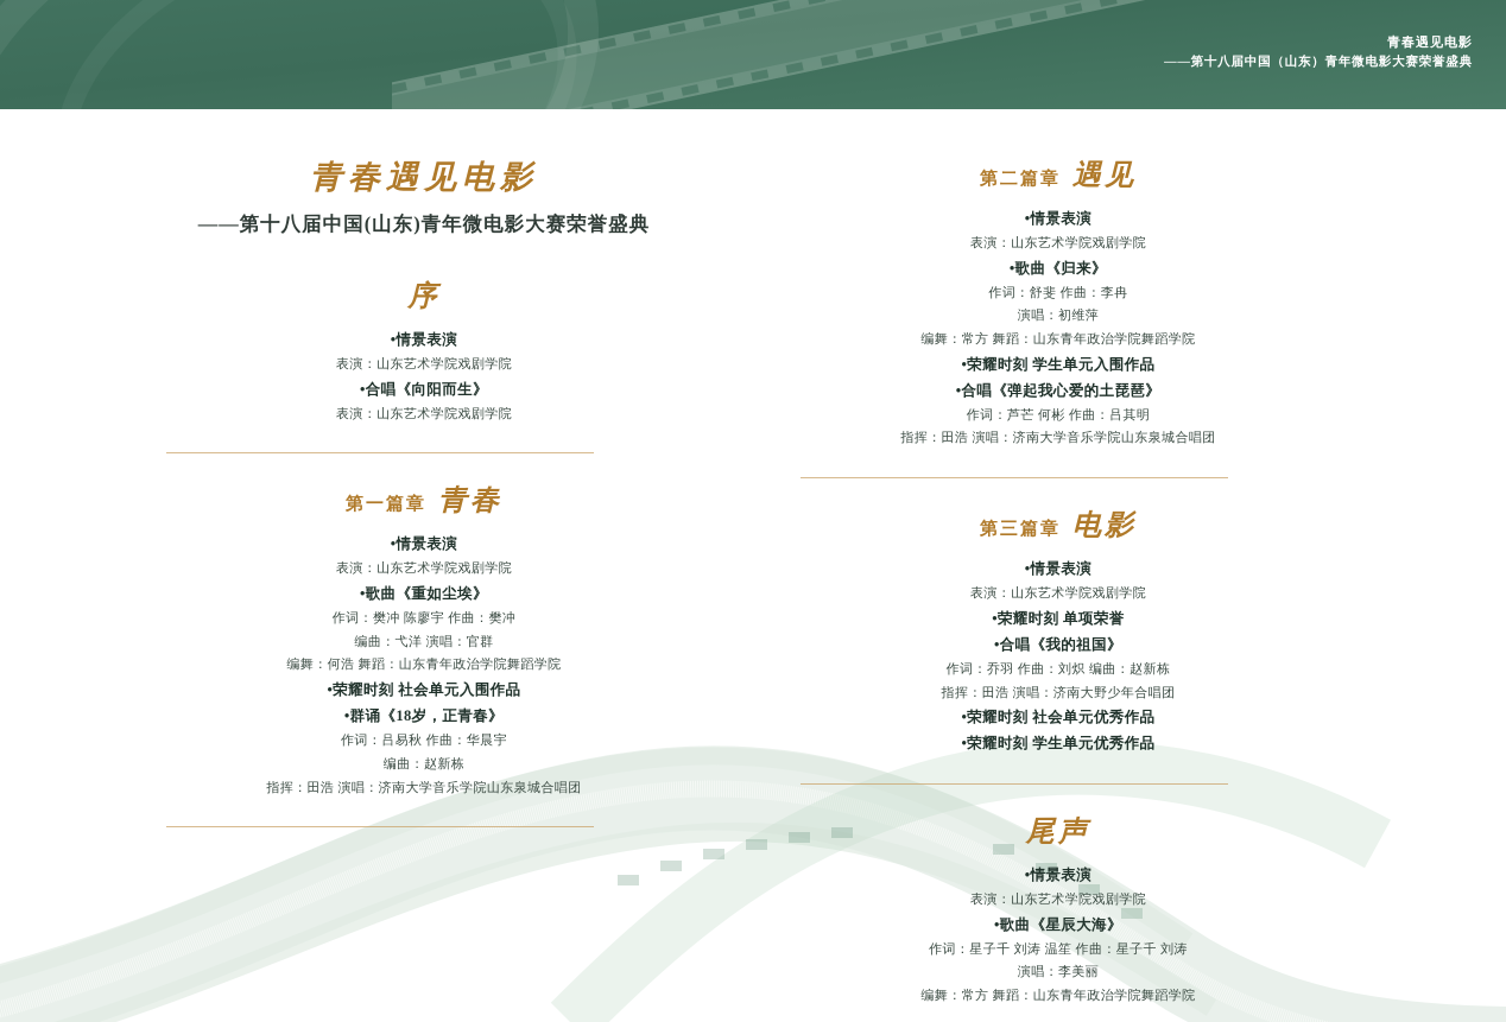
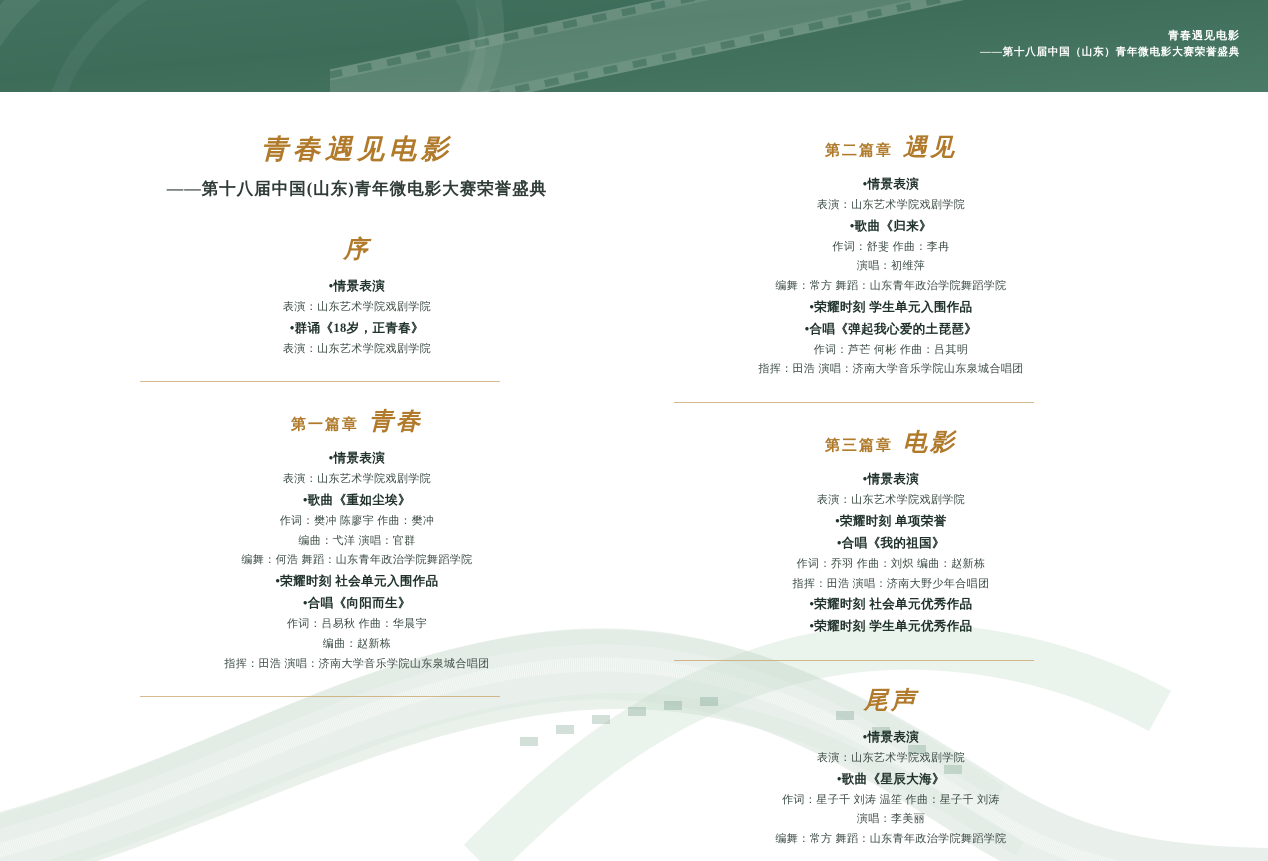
  青春遇见电影
  ——第十八届中国（山东）青年微电影大赛荣誉盛典
  青春遇见电影
  ——第十八届中国(山东)青年微电影大赛荣誉盛典
  序
  •情景表演
  表演：山东艺术学院戏剧学院
- •合唱《向阳而生》
+ •群诵《18岁，正青春》
  表演：山东艺术学院戏剧学院
  第一篇章 青春
  •情景表演
  表演：山东艺术学院戏剧学院
  •歌曲《重如尘埃》
  作词：樊冲 陈廖宇 作曲：樊冲
  编曲：弋洋 演唱：官群
  编舞：何浩 舞蹈：山东青年政治学院舞蹈学院
  •荣耀时刻 社会单元入围作品
- •群诵《18岁，正青春》
+ •合唱《向阳而生》
  作词：吕易秋 作曲：华晨宇
  编曲：赵新栋
  指挥：田浩 演唱：济南大学音乐学院山东泉城合唱团
  第二篇章 遇见
  •情景表演
  表演：山东艺术学院戏剧学院
  •歌曲《归来》
  作词：舒斐 作曲：李冉
  演唱：初维萍
  编舞：常方 舞蹈：山东青年政治学院舞蹈学院
  •荣耀时刻 学生单元入围作品
  •合唱《弹起我心爱的土琵琶》
  作词：芦芒 何彬 作曲：吕其明
  指挥：田浩 演唱：济南大学音乐学院山东泉城合唱团
  第三篇章 电影
  •情景表演
  表演：山东艺术学院戏剧学院
  •荣耀时刻 单项荣誉
  •合唱《我的祖国》
  作词：乔羽 作曲：刘炽 编曲：赵新栋
  指挥：田浩 演唱：济南大野少年合唱团
  •荣耀时刻 社会单元优秀作品
  •荣耀时刻 学生单元优秀作品
  尾声
  •情景表演
  表演：山东艺术学院戏剧学院
  •歌曲《星辰大海》
  作词：星子千 刘涛 温笙 作曲：星子千 刘涛
  演唱：李美丽
  编舞：常方 舞蹈：山东青年政治学院舞蹈学院
